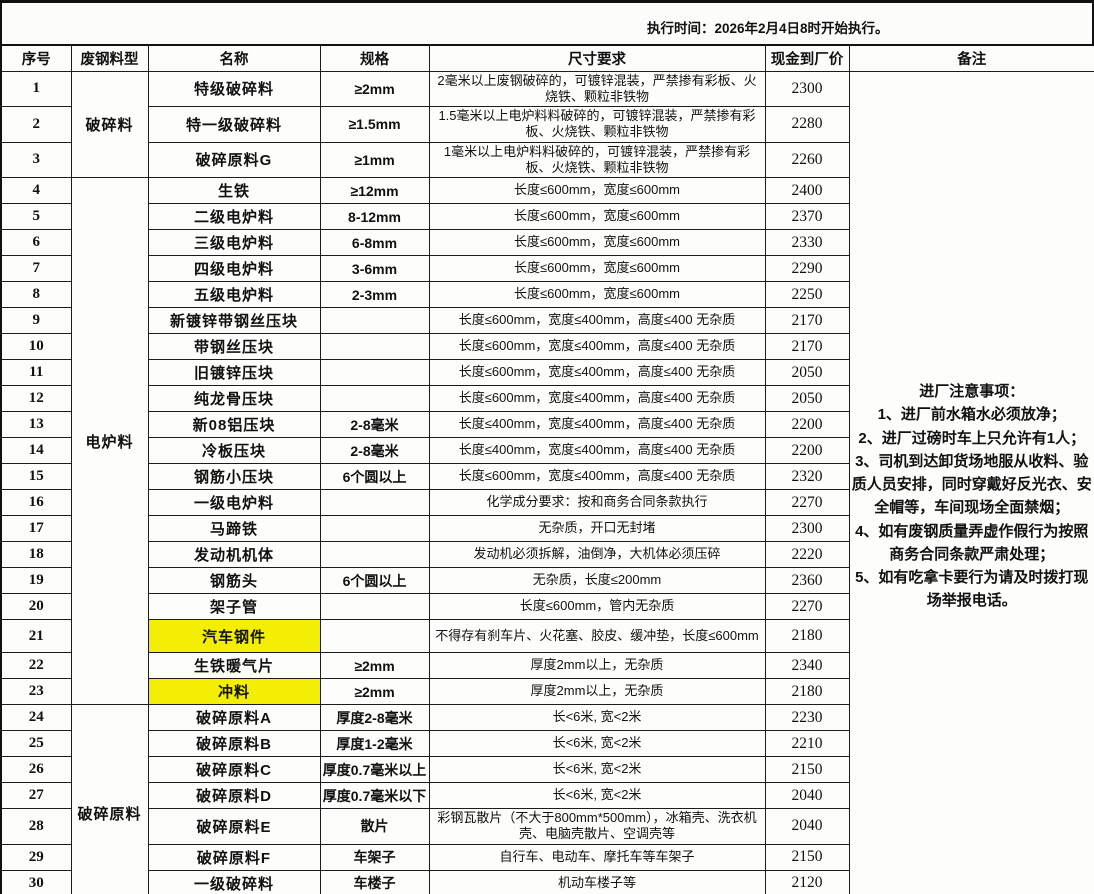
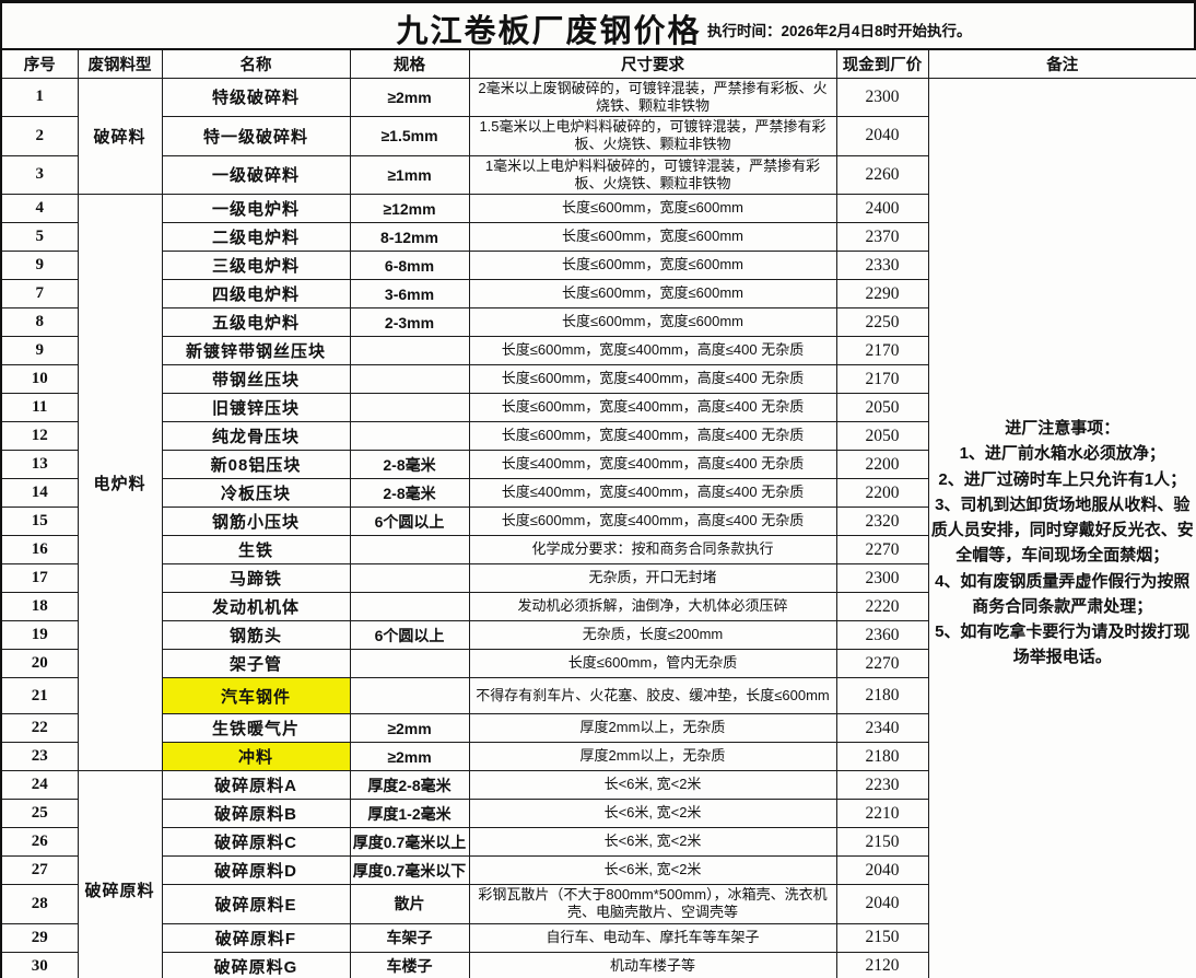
+ 九江卷板厂废钢价格
  执行时间：2026年2月4日8时开始执行。
  序号	废钢料型	名称	规格	尺寸要求	现金到厂价	备注
  1	破碎料	特级破碎料	≥2mm	2毫米以上废钢破碎的，可镀锌混装，严禁掺有彩板、火烧铁、颗粒非铁物	2300	进厂注意事项：1、进厂前水箱水必须放净；2、进厂过磅时车上只允许有1人；3、司机到达卸货场地服从收料、验质人员安排，同时穿戴好反光衣、安全帽等，车间现场全面禁烟；4、如有废钢质量弄虚作假行为按照商务合同条款严肃处理；5、如有吃拿卡要行为请及时拨打现场举报电话。
- 2	特一级破碎料	≥1.5mm	1.5毫米以上电炉料料破碎的，可镀锌混装，严禁掺有彩板、火烧铁、颗粒非铁物	2280
+ 2	特一级破碎料	≥1.5mm	1.5毫米以上电炉料料破碎的，可镀锌混装，严禁掺有彩板、火烧铁、颗粒非铁物	2040
- 3	破碎原料G	≥1mm	1毫米以上电炉料料破碎的，可镀锌混装，严禁掺有彩板、火烧铁、颗粒非铁物	2260
+ 3	一级破碎料	≥1mm	1毫米以上电炉料料破碎的，可镀锌混装，严禁掺有彩板、火烧铁、颗粒非铁物	2260
- 4	电炉料	生铁	≥12mm	长度≤600mm，宽度≤600mm	2400
+ 4	电炉料	一级电炉料	≥12mm	长度≤600mm，宽度≤600mm	2400
  5	二级电炉料	8-12mm	长度≤600mm，宽度≤600mm	2370
- 6	三级电炉料	6-8mm	长度≤600mm，宽度≤600mm	2330
+ 9	三级电炉料	6-8mm	长度≤600mm，宽度≤600mm	2330
  7	四级电炉料	3-6mm	长度≤600mm，宽度≤600mm	2290
  8	五级电炉料	2-3mm	长度≤600mm，宽度≤600mm	2250
  9	新镀锌带钢丝压块		长度≤600mm，宽度≤400mm，高度≤400 无杂质	2170
  10	带钢丝压块		长度≤600mm，宽度≤400mm，高度≤400 无杂质	2170
  11	旧镀锌压块		长度≤600mm，宽度≤400mm，高度≤400 无杂质	2050
  12	纯龙骨压块		长度≤600mm，宽度≤400mm，高度≤400 无杂质	2050
  13	新08铝压块	2-8毫米	长度≤400mm，宽度≤400mm，高度≤400 无杂质	2200
  14	冷板压块	2-8毫米	长度≤400mm，宽度≤400mm，高度≤400 无杂质	2200
  15	钢筋小压块	6个圆以上	长度≤600mm，宽度≤400mm，高度≤400 无杂质	2320
- 16	一级电炉料		化学成分要求：按和商务合同条款执行	2270
+ 16	生铁		化学成分要求：按和商务合同条款执行	2270
  17	马蹄铁		无杂质，开口无封堵	2300
  18	发动机机体		发动机必须拆解，油倒净，大机体必须压碎	2220
  19	钢筋头	6个圆以上	无杂质，长度≤200mm	2360
  20	架子管		长度≤600mm，管内无杂质	2270
  21	汽车钢件		不得存有刹车片、火花塞、胶皮、缓冲垫，长度≤600mm	2180
  22	生铁暖气片	≥2mm	厚度2mm以上，无杂质	2340
  23	冲料	≥2mm	厚度2mm以上，无杂质	2180
  24	破碎原料	破碎原料A	厚度2-8毫米	长<6米, 宽<2米	2230
  25	破碎原料B	厚度1-2毫米	长<6米, 宽<2米	2210
  26	破碎原料C	厚度0.7毫米以上	长<6米, 宽<2米	2150
  27	破碎原料D	厚度0.7毫米以下	长<6米, 宽<2米	2040
  28	破碎原料E	散片	彩钢瓦散片（不大于800mm*500mm），冰箱壳、洗衣机壳、电脑壳散片、空调壳等	2040
  29	破碎原料F	车架子	自行车、电动车、摩托车等车架子	2150
- 30	一级破碎料	车楼子	机动车楼子等	2120
+ 30	破碎原料G	车楼子	机动车楼子等	2120
